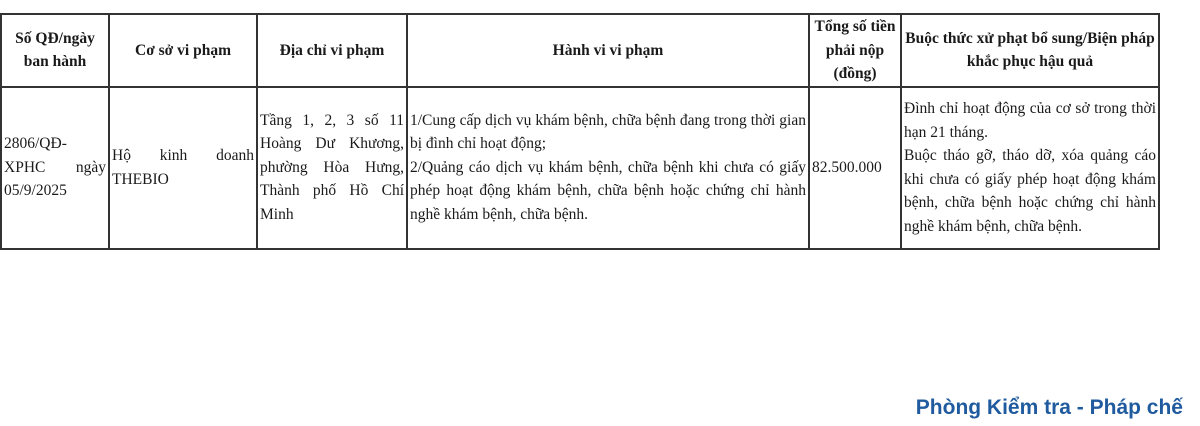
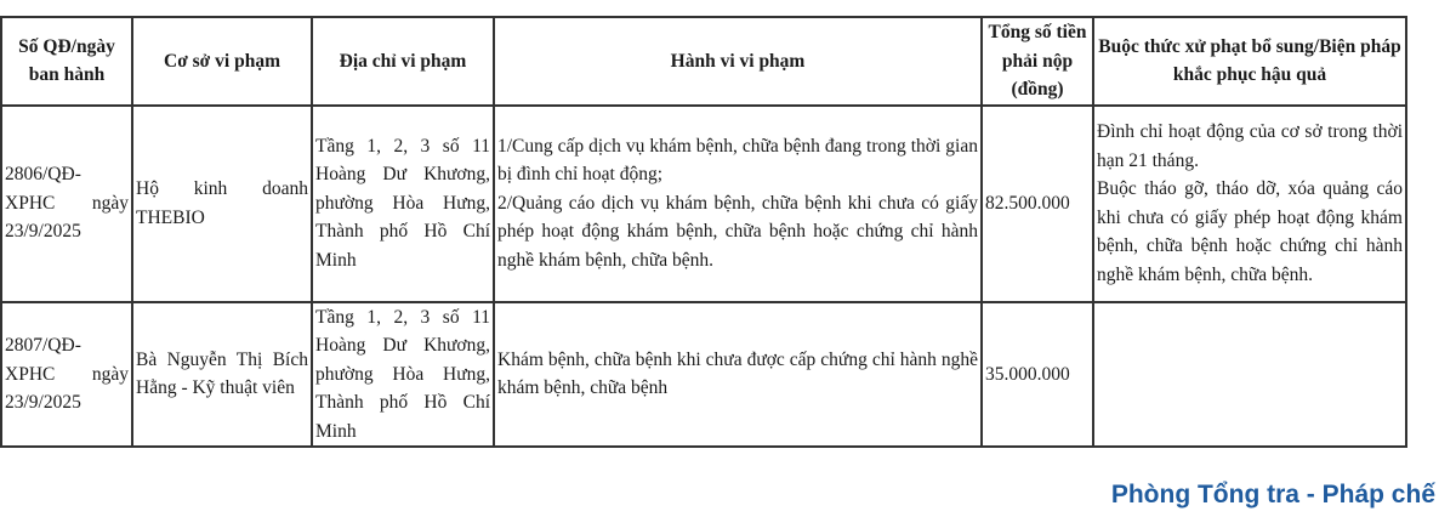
  Số QĐ/ngày ban hành	Cơ sở vi phạm	Địa chỉ vi phạm	Hành vi vi phạm	Tổng số tiền phải nộp (đồng)	Buộc thức xử phạt bổ sung/Biện pháp khắc phục hậu quả
- 2806/QĐ-XPHC ngày 05/9/2025	Hộ kinh doanh THEBIO	Tầng 1, 2, 3 số 11 Hoàng Dư Khương, phường Hòa Hưng, Thành phố Hồ Chí Minh	1/Cung cấp dịch vụ khám bệnh, chữa bệnh đang trong thời gian bị đình chỉ hoạt động; 2/Quảng cáo dịch vụ khám bệnh, chữa bệnh khi chưa có giấy phép hoạt động khám bệnh, chữa bệnh hoặc chứng chỉ hành nghề khám bệnh, chữa bệnh.	82.500.000	Đình chỉ hoạt động của cơ sở trong thời hạn 21 tháng. Buộc tháo gỡ, tháo dỡ, xóa quảng cáo khi chưa có giấy phép hoạt động khám bệnh, chữa bệnh hoặc chứng chỉ hành nghề khám bệnh, chữa bệnh.
+ 2806/QĐ-XPHC ngày 23/9/2025	Hộ kinh doanh THEBIO	Tầng 1, 2, 3 số 11 Hoàng Dư Khương, phường Hòa Hưng, Thành phố Hồ Chí Minh	1/Cung cấp dịch vụ khám bệnh, chữa bệnh đang trong thời gian bị đình chỉ hoạt động; 2/Quảng cáo dịch vụ khám bệnh, chữa bệnh khi chưa có giấy phép hoạt động khám bệnh, chữa bệnh hoặc chứng chỉ hành nghề khám bệnh, chữa bệnh.	82.500.000	Đình chỉ hoạt động của cơ sở trong thời hạn 21 tháng. Buộc tháo gỡ, tháo dỡ, xóa quảng cáo khi chưa có giấy phép hoạt động khám bệnh, chữa bệnh hoặc chứng chỉ hành nghề khám bệnh, chữa bệnh.
+ 2807/QĐ-XPHC ngày 23/9/2025	Bà Nguyễn Thị Bích Hằng - Kỹ thuật viên	Tầng 1, 2, 3 số 11 Hoàng Dư Khương, phường Hòa Hưng, Thành phố Hồ Chí Minh	Khám bệnh, chữa bệnh khi chưa được cấp chứng chỉ hành nghề khám bệnh, chữa bệnh	35.000.000
- Phòng Kiểm tra - Pháp chế
+ Phòng Tổng tra - Pháp chế
